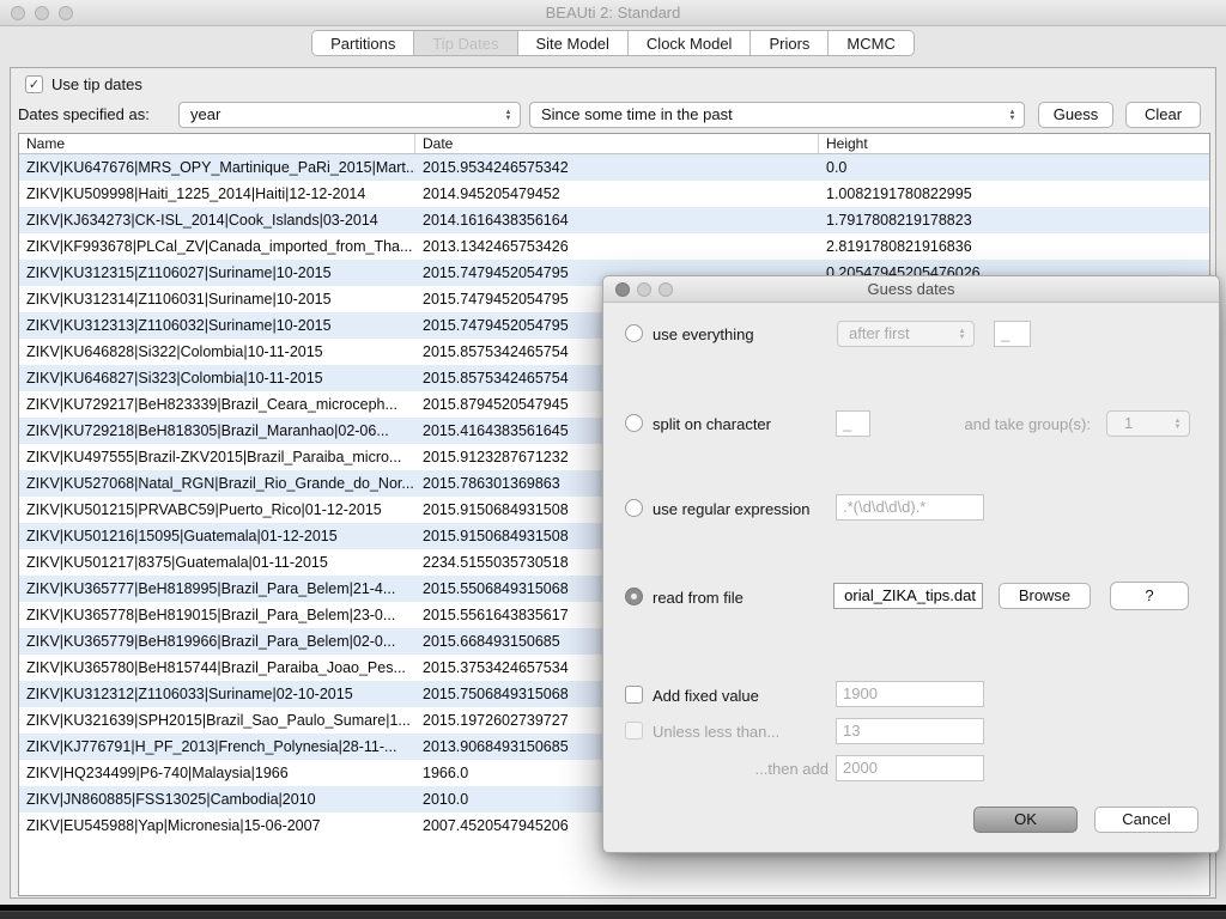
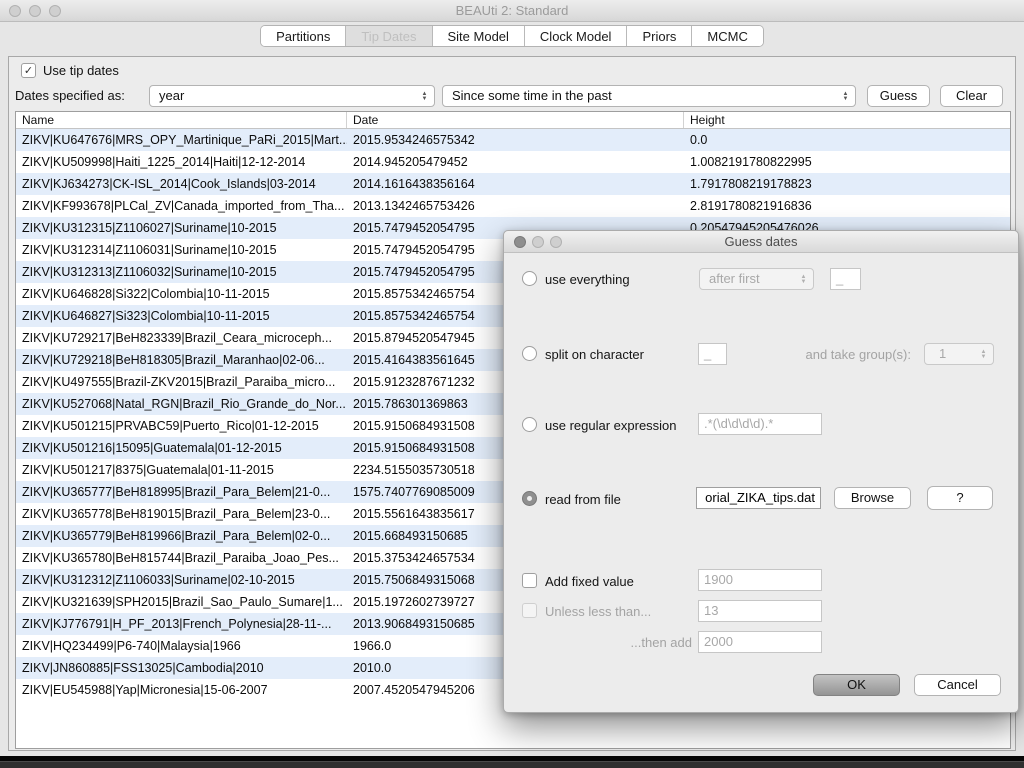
  BEAUti 2: Standard
  Partitions
  Tip Dates
  Site Model
  Clock Model
  Priors
  MCMC
  ✓
  Use tip dates
  Dates specified as:
  year
  Since some time in the past
  Guess
  Clear
  Name
  Date
  Height
  ZIKV|KU647676|MRS_OPY_Martinique_PaRi_2015|Mart..
  2015.9534246575342
  0.0
  ZIKV|KU509998|Haiti_1225_2014|Haiti|12-12-2014
  2014.945205479452
  1.0082191780822995
  ZIKV|KJ634273|CK-ISL_2014|Cook_Islands|03-2014
  2014.1616438356164
  1.7917808219178823
  ZIKV|KF993678|PLCal_ZV|Canada_imported_from_Tha...
  2013.1342465753426
  2.8191780821916836
  ZIKV|KU312315|Z1106027|Suriname|10-2015
  2015.7479452054795
  0.20547945205476026
  ZIKV|KU312314|Z1106031|Suriname|10-2015
  2015.7479452054795
  ZIKV|KU312313|Z1106032|Suriname|10-2015
  2015.7479452054795
  ZIKV|KU646828|Si322|Colombia|10-11-2015
  2015.8575342465754
  ZIKV|KU646827|Si323|Colombia|10-11-2015
  2015.8575342465754
  ZIKV|KU729217|BeH823339|Brazil_Ceara_microceph...
  2015.8794520547945
  ZIKV|KU729218|BeH818305|Brazil_Maranhao|02-06...
  2015.4164383561645
  ZIKV|KU497555|Brazil-ZKV2015|Brazil_Paraiba_micro...
  2015.9123287671232
  ZIKV|KU527068|Natal_RGN|Brazil_Rio_Grande_do_Nor...
  2015.786301369863
  ZIKV|KU501215|PRVABC59|Puerto_Rico|01-12-2015
  2015.9150684931508
  ZIKV|KU501216|15095|Guatemala|01-12-2015
  2015.9150684931508
  ZIKV|KU501217|8375|Guatemala|01-11-2015
  2234.5155035730518
- ZIKV|KU365777|BeH818995|Brazil_Para_Belem|21-4...
+ ZIKV|KU365777|BeH818995|Brazil_Para_Belem|21-0...
- 2015.5506849315068
+ 1575.7407769085009
  ZIKV|KU365778|BeH819015|Brazil_Para_Belem|23-0...
  2015.5561643835617
  ZIKV|KU365779|BeH819966|Brazil_Para_Belem|02-0...
  2015.668493150685
  ZIKV|KU365780|BeH815744|Brazil_Paraiba_Joao_Pes...
  2015.3753424657534
  ZIKV|KU312312|Z1106033|Suriname|02-10-2015
  2015.7506849315068
  ZIKV|KU321639|SPH2015|Brazil_Sao_Paulo_Sumare|1...
  2015.1972602739727
  ZIKV|KJ776791|H_PF_2013|French_Polynesia|28-11-...
  2013.9068493150685
  ZIKV|HQ234499|P6-740|Malaysia|1966
  1966.0
  ZIKV|JN860885|FSS13025|Cambodia|2010
  2010.0
  ZIKV|EU545988|Yap|Micronesia|15-06-2007
  2007.4520547945206
  Guess dates
  use everything
  after first
  _
  split on character
  _
  and take group(s):
  1
  use regular expression
  .*(\d\d\d\d).*
  read from file
  orial_ZIKA_tips.dat
  Browse
  ?
  Add fixed value
  1900
  Unless less than...
  13
  ...then add
  2000
  OK
  Cancel
